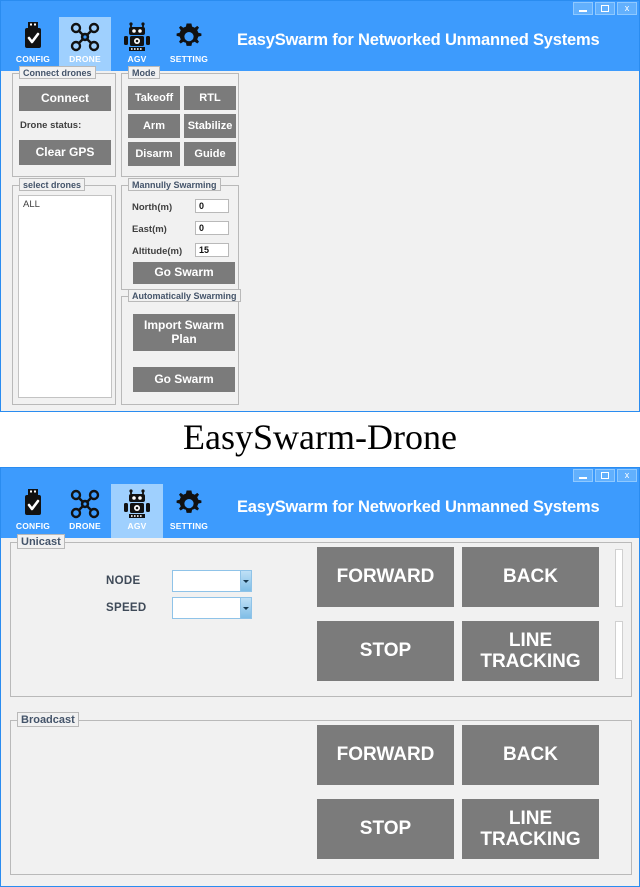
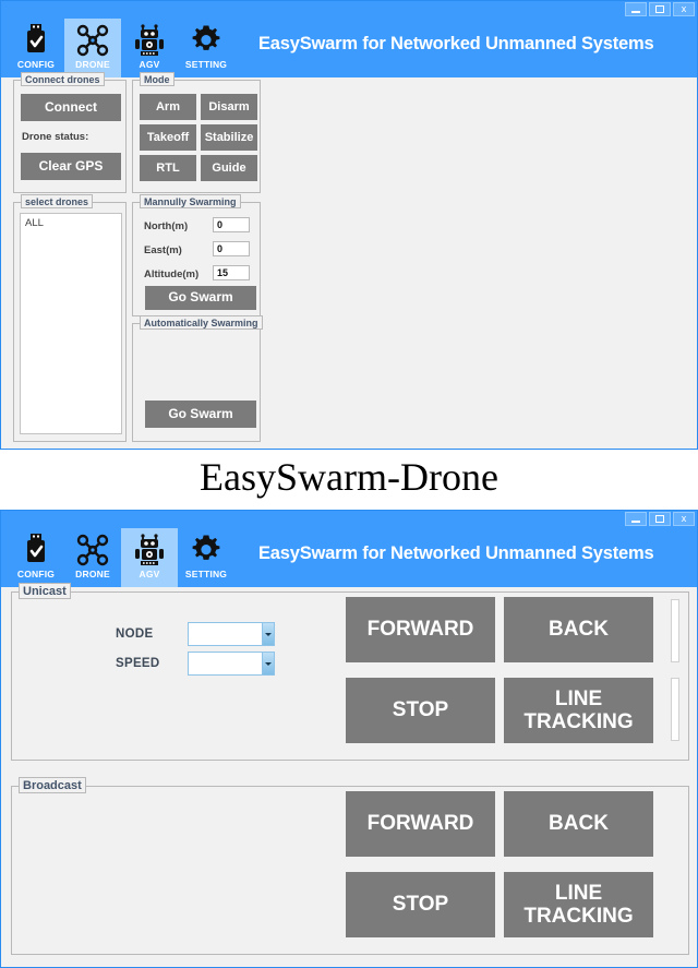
  x
  CONFIG
  DRONE
  AGV
  SETTING
  EasySwarm for Networked Unmanned Systems
  Connect drones
  Connect
  Drone status:
  Clear GPS
  Mode
- Takeoff
+ Arm
- RTL
+ Disarm
- Arm
+ Takeoff
  Stabilize
- Disarm
+ RTL
  Guide
  select drones
  ALL
  Mannully Swarming
  North(m)
  0
  East(m)
  0
  Altitude(m)
  15
  Go Swarm
  Automatically Swarming
- Import Swarm Plan
  Go Swarm
  EasySwarm-Drone
  x
  CONFIG
  DRONE
  AGV
  SETTING
  EasySwarm for Networked Unmanned Systems
  Unicast
  NODE
  SPEED
  FORWARD
  BACK
  STOP
  LINE TRACKING
  Broadcast
  FORWARD
  BACK
  STOP
  LINE TRACKING
